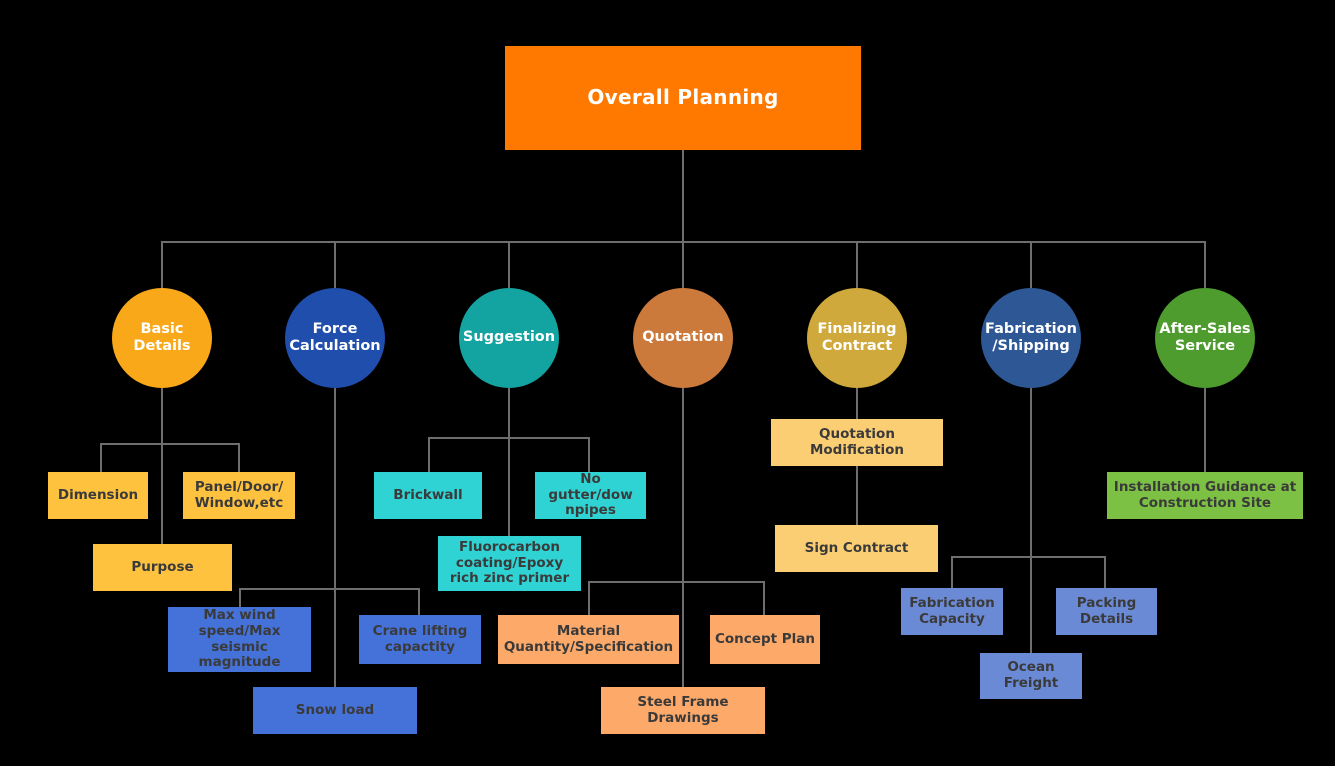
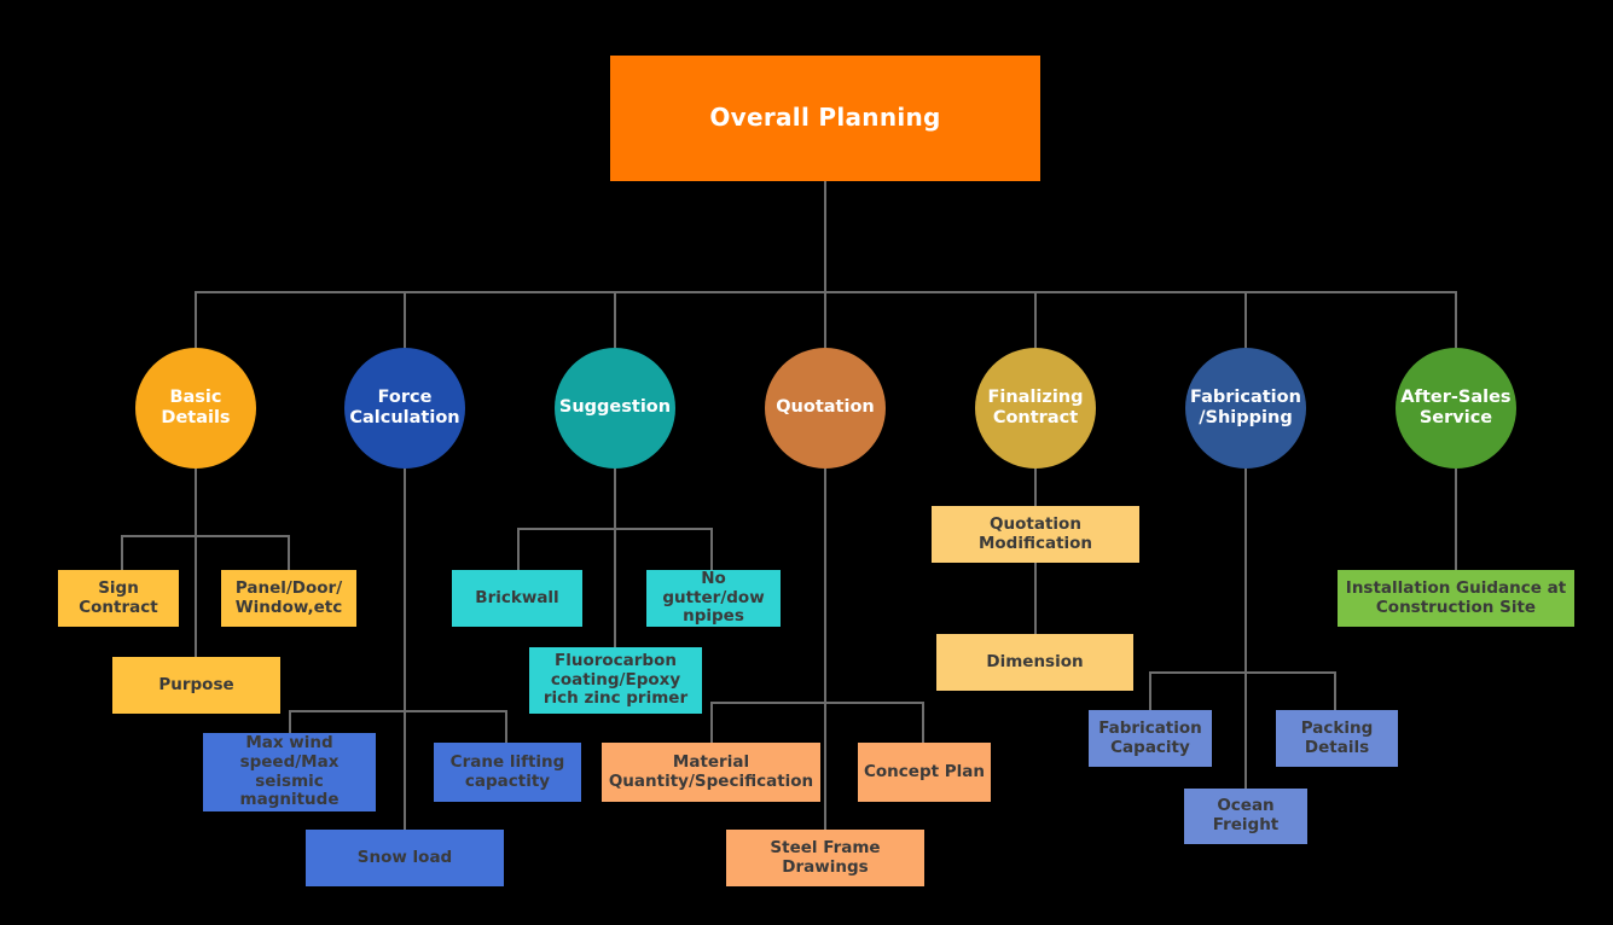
  Overall Planning
  Basic
  Details
- Dimension
+ Sign Contract
  Panel/Door/
  Window,etc
  Purpose
  Force
  Calculation
  Max wind
  speed/Max
  seismic
  magnitude
  Crane lifting
  capactity
  Snow load
  Suggestion
  Brickwall
  No
  gutter/dow
  npipes
  Fluorocarbon
  coating/Epoxy
  rich zinc primer
  Quotation
  Material
  Quantity/Specification
  Concept Plan
  Steel Frame
  Drawings
  Finalizing
  Contract
  Quotation
  Modification
- Sign Contract
+ Dimension
  Fabrication
  /Shipping
  Fabrication
  Capacity
  Packing
  Details
  Ocean
  Freight
  After-Sales
  Service
  Installation Guidance at
  Construction Site
